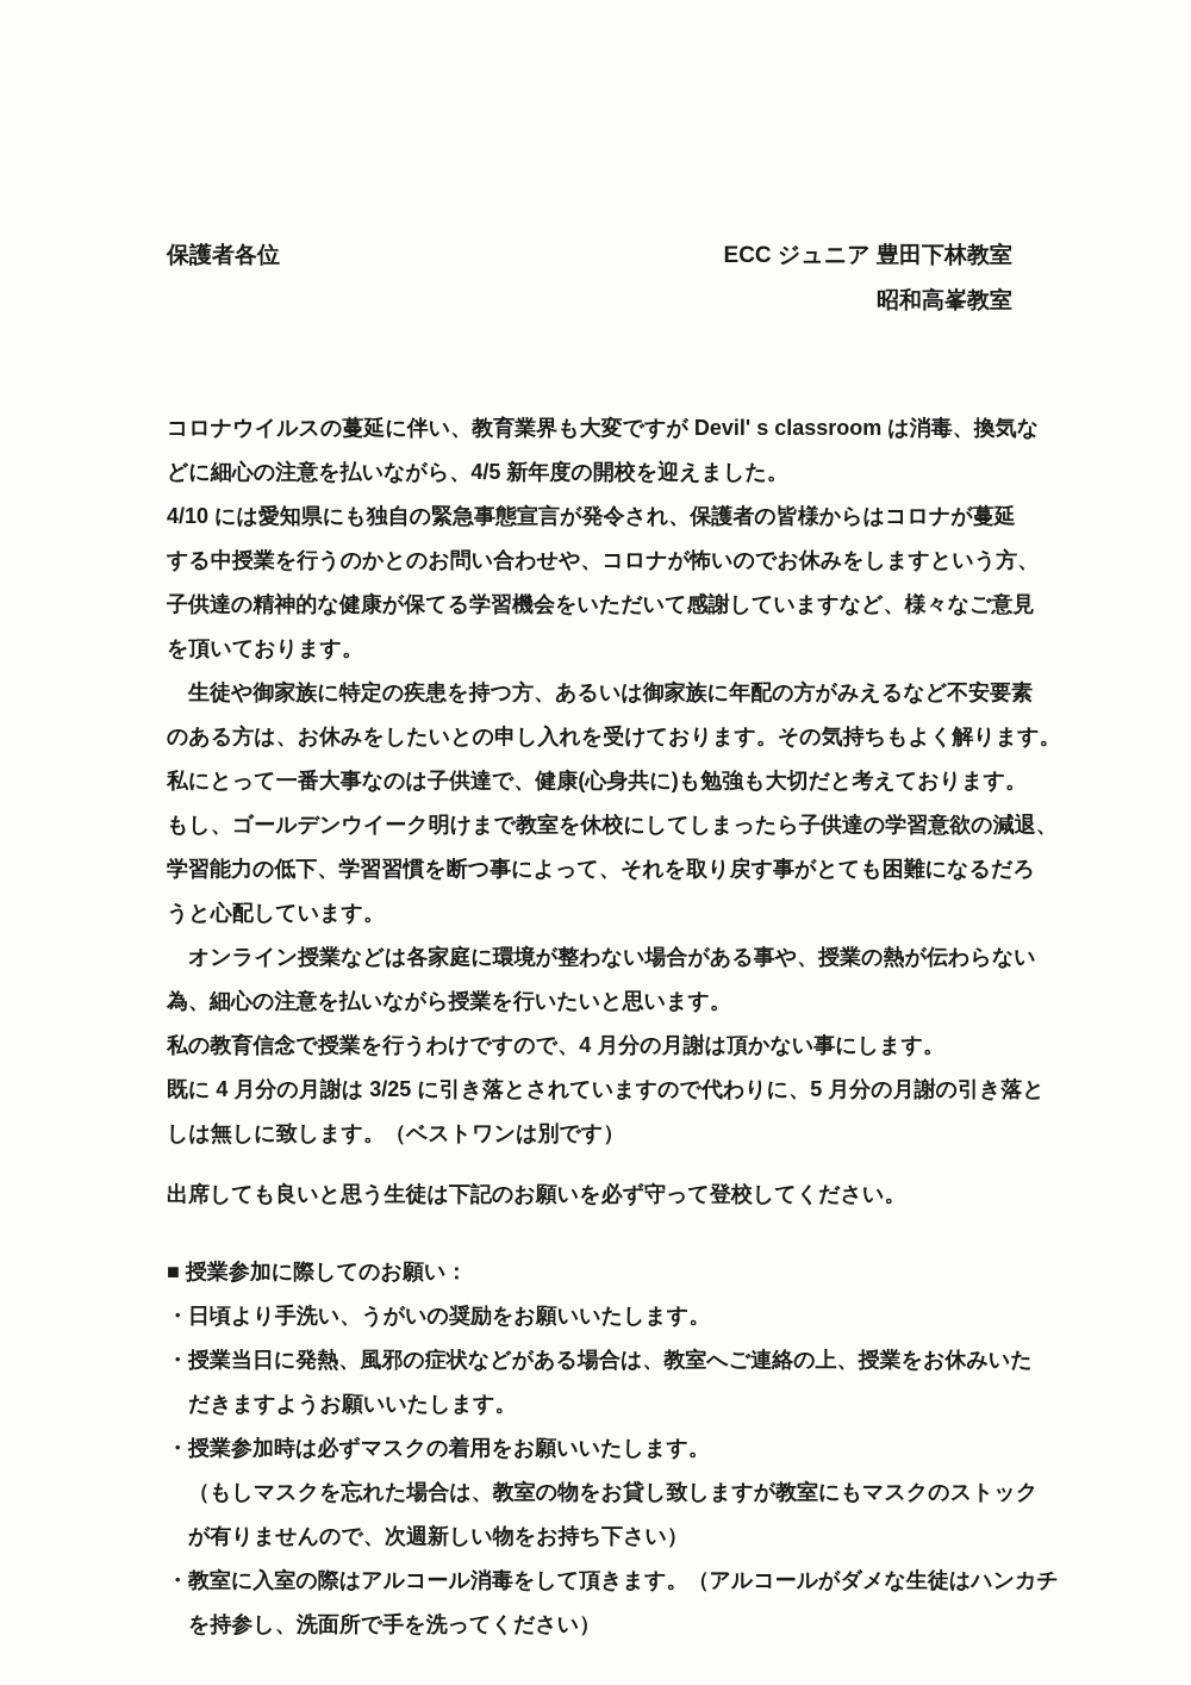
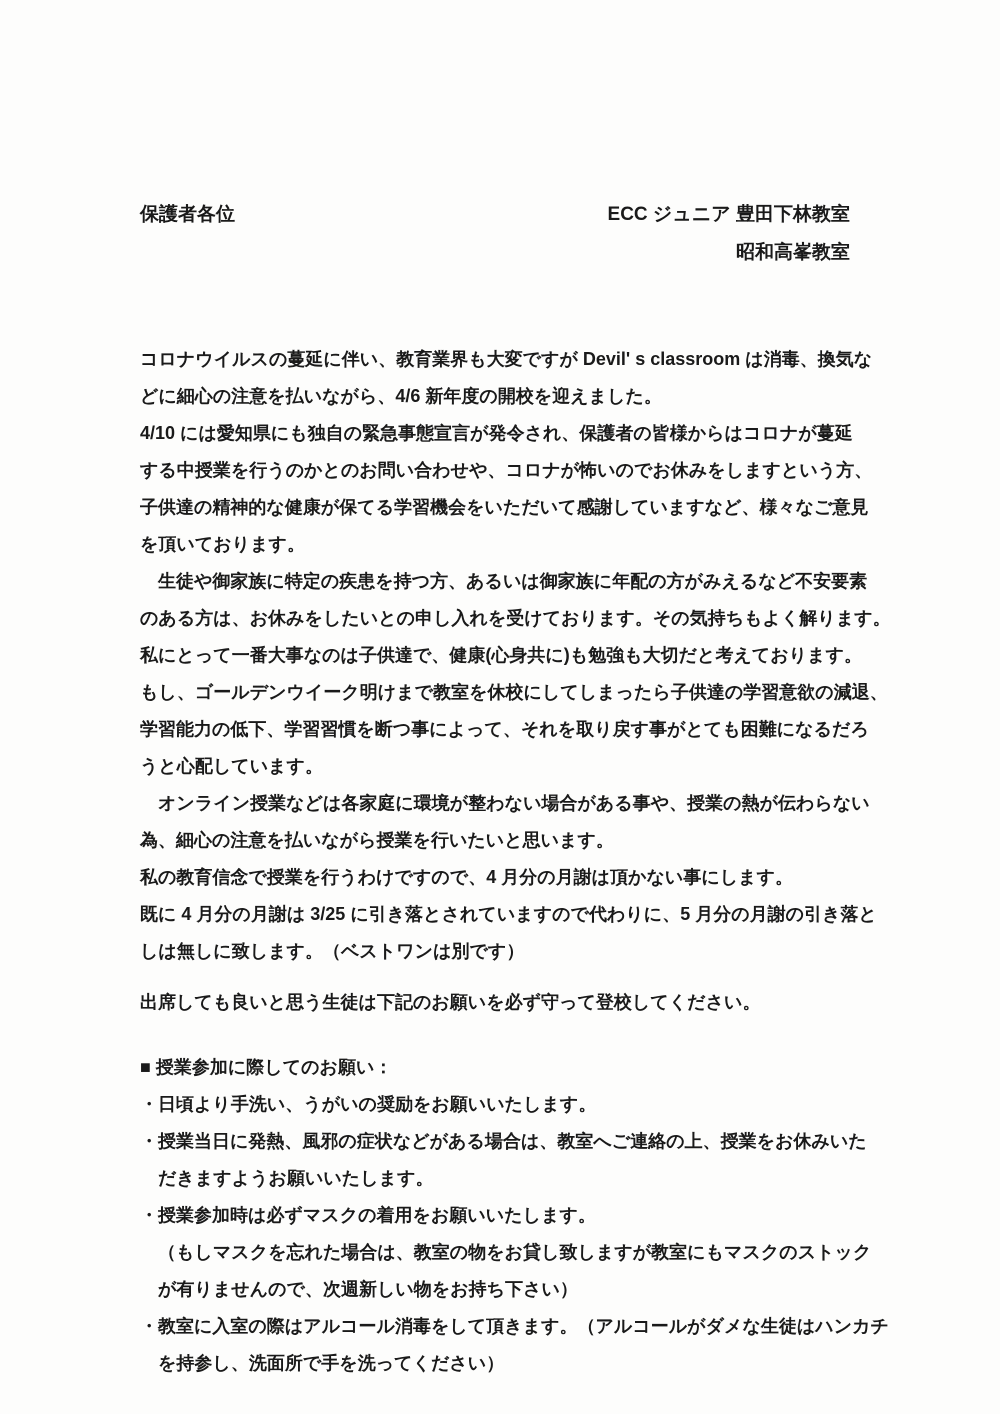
  保護者各位
  ECC ジュニア 豊田下林教室
  昭和高峯教室
  コロナウイルスの蔓延に伴い、教育業界も大変ですが Devil' s classroom は消毒、換気な
- どに細心の注意を払いながら、4/5 新年度の開校を迎えました。
+ どに細心の注意を払いながら、4/6 新年度の開校を迎えました。
  4/10 には愛知県にも独自の緊急事態宣言が発令され、保護者の皆様からはコロナが蔓延
  する中授業を行うのかとのお問い合わせや、コロナが怖いのでお休みをしますという方、
  子供達の精神的な健康が保てる学習機会をいただいて感謝していますなど、様々なご意見
  を頂いております。
  生徒や御家族に特定の疾患を持つ方、あるいは御家族に年配の方がみえるなど不安要素
  のある方は、お休みをしたいとの申し入れを受けております。その気持ちもよく解ります。
  私にとって一番大事なのは子供達で、健康(心身共に)も勉強も大切だと考えております。
  もし、ゴールデンウイーク明けまで教室を休校にしてしまったら子供達の学習意欲の減退、
  学習能力の低下、学習習慣を断つ事によって、それを取り戻す事がとても困難になるだろ
  うと心配しています。
  オンライン授業などは各家庭に環境が整わない場合がある事や、授業の熱が伝わらない
  為、細心の注意を払いながら授業を行いたいと思います。
  私の教育信念で授業を行うわけですので、4 月分の月謝は頂かない事にします。
  既に 4 月分の月謝は 3/25 に引き落とされていますので代わりに、5 月分の月謝の引き落と
  しは無しに致します。（ベストワンは別です）
  出席しても良いと思う生徒は下記のお願いを必ず守って登校してください。
  ■ 授業参加に際してのお願い：
  ・日頃より手洗い、うがいの奨励をお願いいたします。
  ・授業当日に発熱、風邪の症状などがある場合は、教室へご連絡の上、授業をお休みいた
  だきますようお願いいたします。
  ・授業参加時は必ずマスクの着用をお願いいたします。
  （もしマスクを忘れた場合は、教室の物をお貸し致しますが教室にもマスクのストック
  が有りませんので、次週新しい物をお持ち下さい）
  ・教室に入室の際はアルコール消毒をして頂きます。（アルコールがダメな生徒はハンカチ
  を持参し、洗面所で手を洗ってください）
